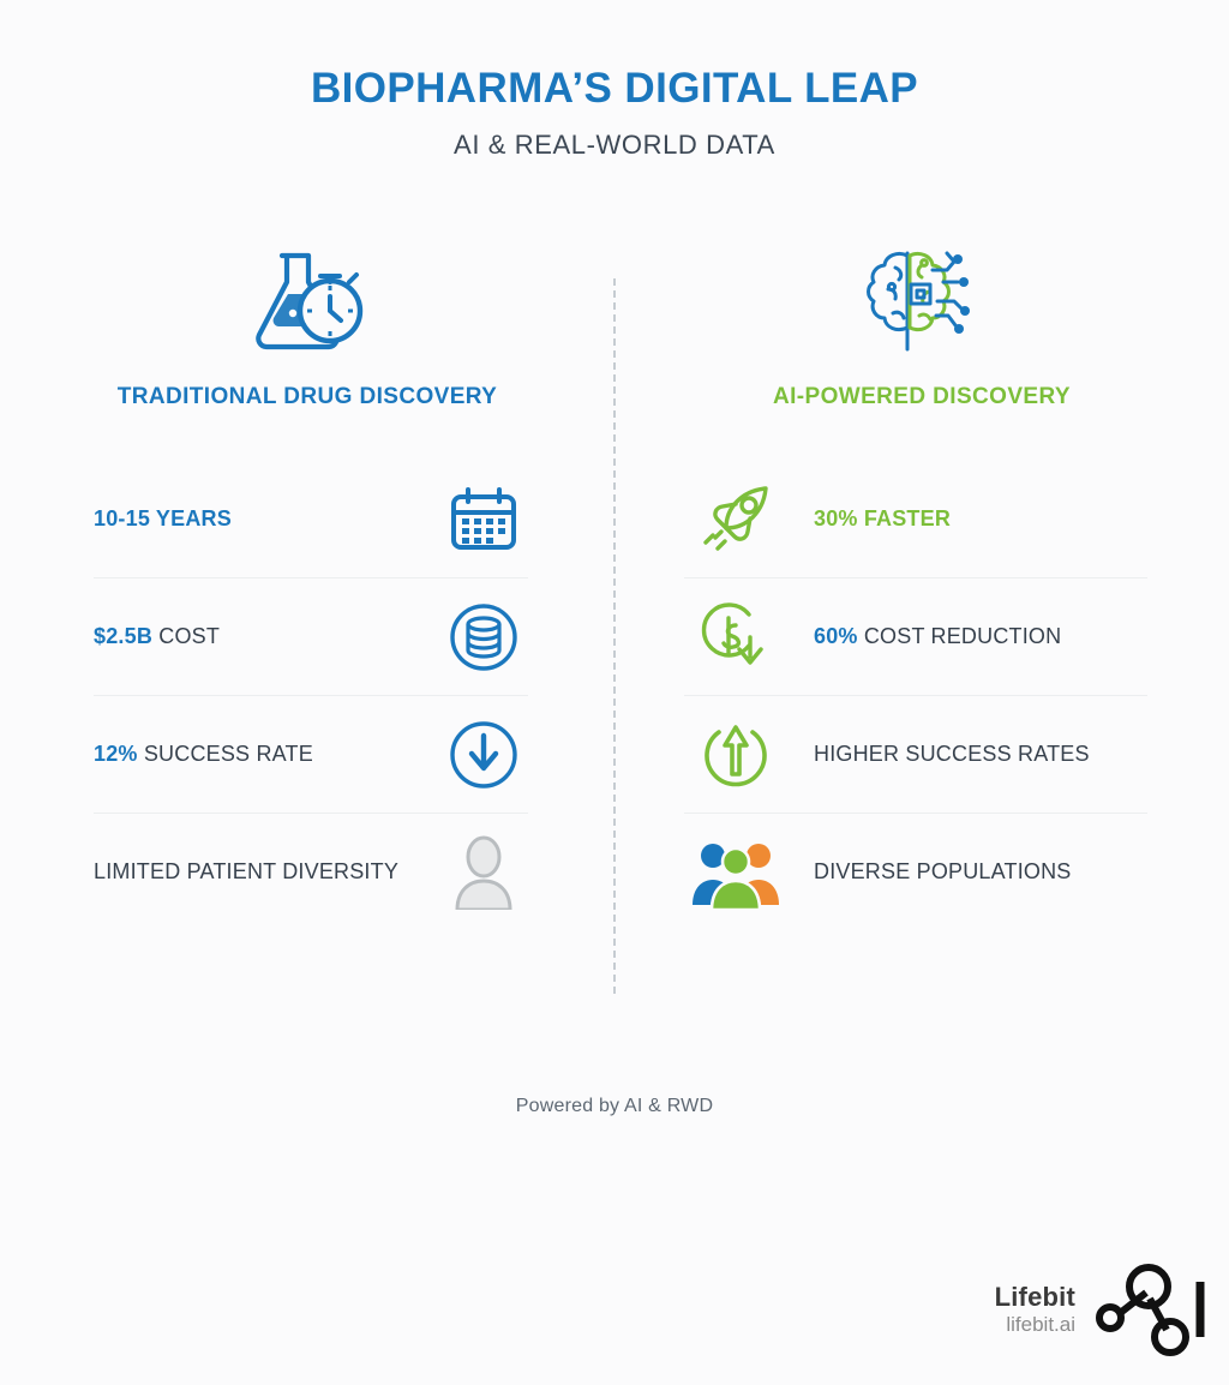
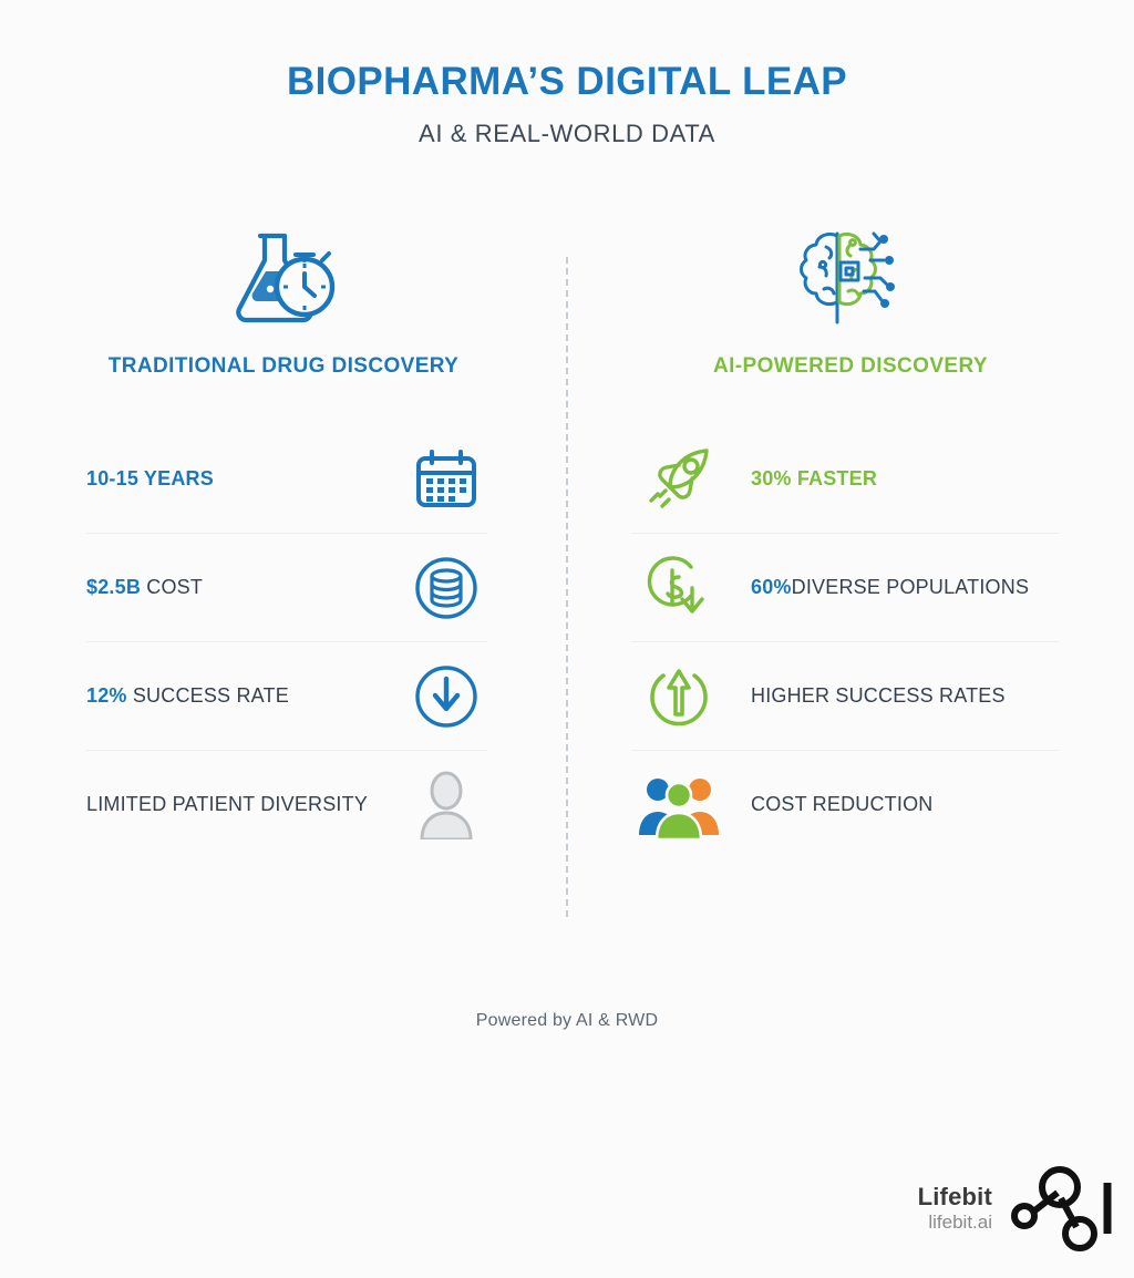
  BIOPHARMA’S DIGITAL LEAP
  AI & REAL-WORLD DATA
  TRADITIONAL DRUG DISCOVERY
  10-15 YEARS
  $2.5B COST
  12% SUCCESS RATE
  LIMITED PATIENT DIVERSITY
  AI-POWERED DISCOVERY
  30% FASTER
- 60% COST REDUCTION
+ 60%DIVERSE POPULATIONS
  HIGHER SUCCESS RATES
- DIVERSE POPULATIONS
+ COST REDUCTION
  Powered by AI & RWD
  Lifebit
  lifebit.ai
